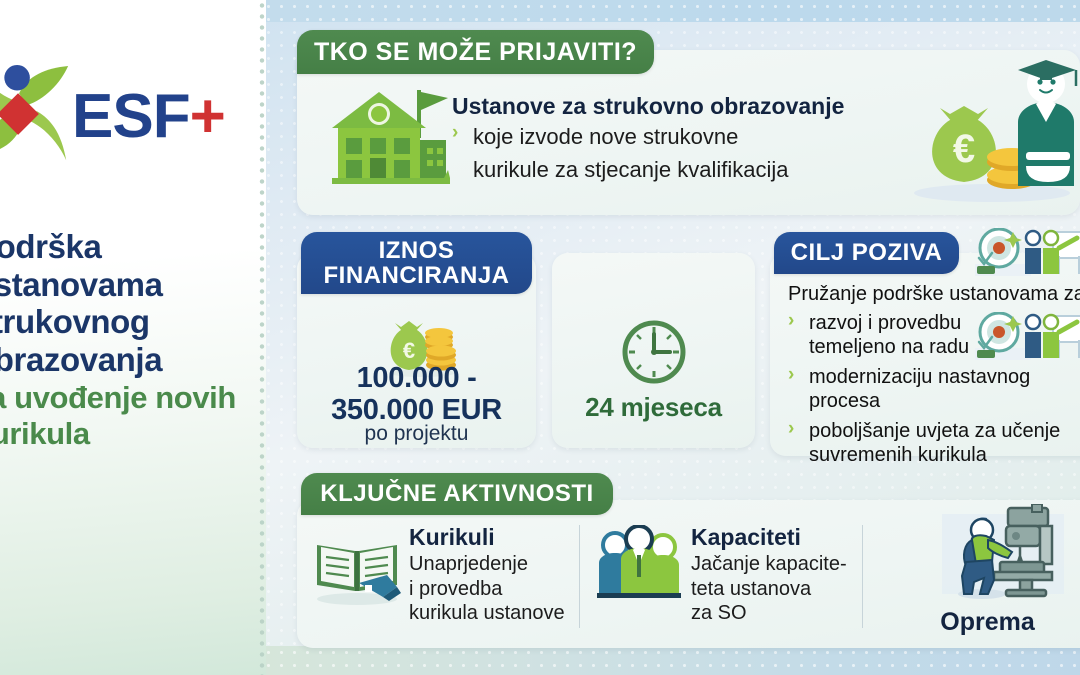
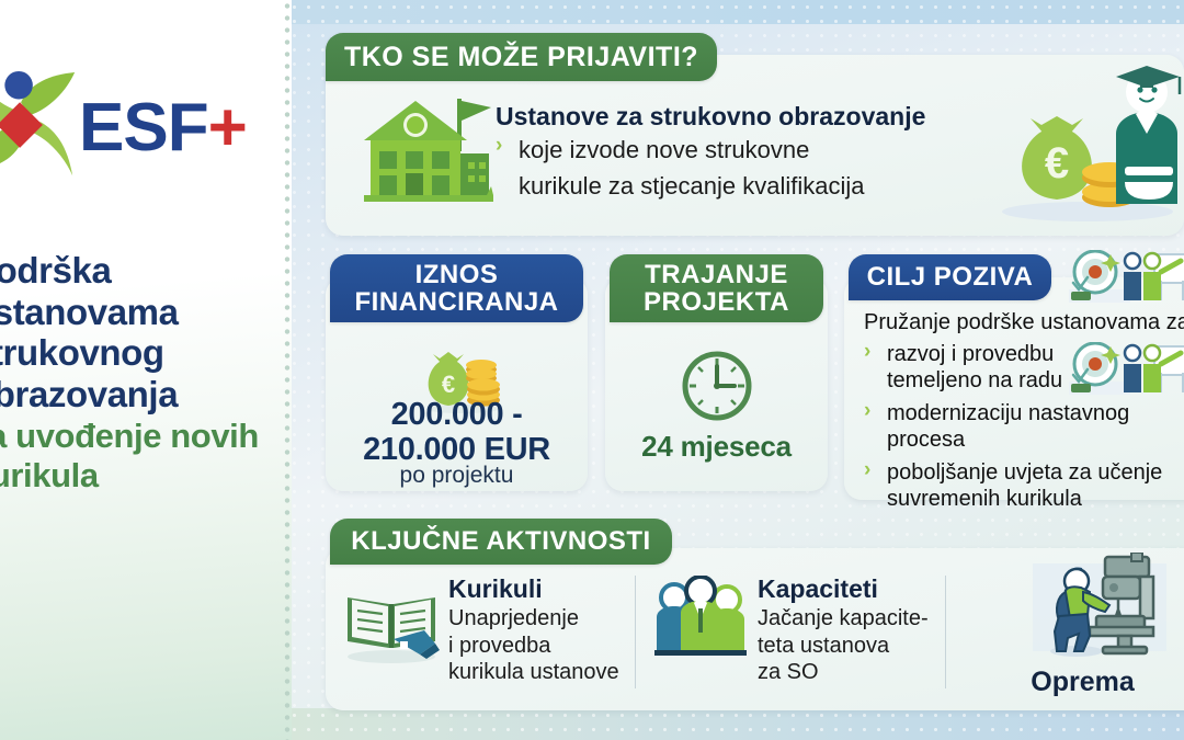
  ESF+
  odrška stanovama rukovnog brazovanja
  uvođenje novih urikula
  TKO SE MOŽE PRIJAVITI?
  Ustanove za strukovno obrazovanje
  ›
  koje izvode nove strukovne
  kurikule za stjecanje kvalifikacija
  €
  IZNOS
  FINANCIRANJA
  €
- 100.000 -
+ 200.000 -
- 350.000 EUR
+ 210.000 EUR
  po projektu
+ TRAJANJE
+ PROJEKTA
  24 mjeseca
  CILJ POZIVA
  Pružanje podrške ustanovama za
  ›
  razvoj i provedbu
  temeljeno na radu
  ›
  modernizaciju nastavnog
  procesa
  ›
  poboljšanje uvjeta za učenje
  suvremenih kurikula
  KLJUČNE AKTIVNOSTI
  Kurikuli
  Unaprjedenje
  i provedba
  kurikula ustanove
  Kapaciteti
  Jačanje kapacite-
  teta ustanova
  za SO
  Oprema
